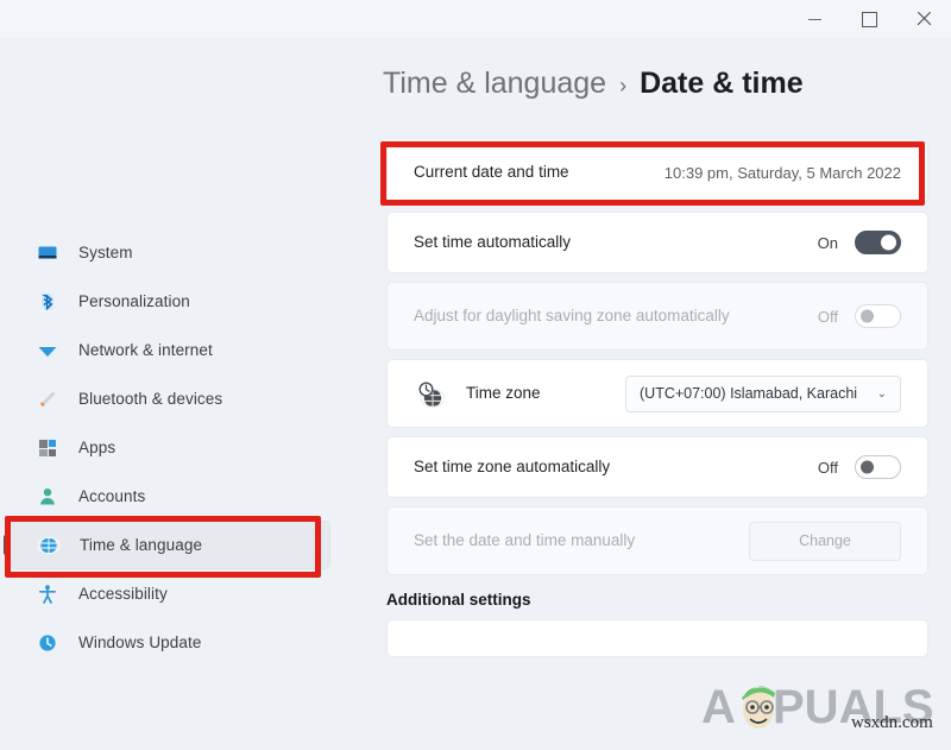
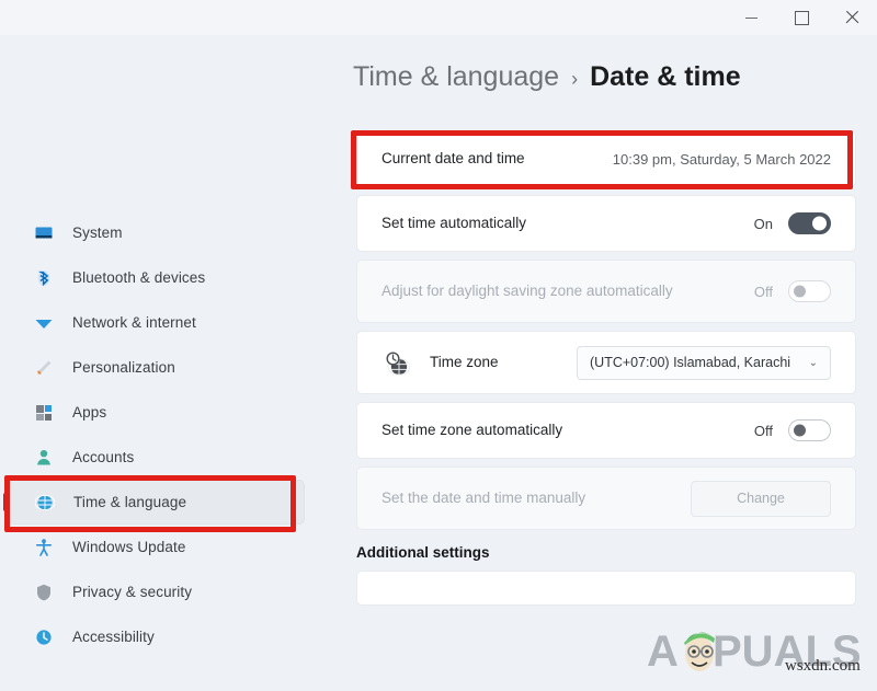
  System
- Personalization
+ Bluetooth & devices
  Network & internet
- Bluetooth & devices
+ Personalization
  Apps
  Accounts
  Time & language
- Accessibility
+ Windows Update
+ Privacy & security
- Windows Update
+ Accessibility
  Time & language
  ›
  Date & time
  Current date and time
  10:39 pm, Saturday, 5 March 2022
  Set time automatically
  On
  Adjust for daylight saving zone automatically
  Off
  Time zone
  (UTC+07:00) Islamabad, Karachi
  ⌄
  Set time zone automatically
  Off
  Set the date and time manually
  Change
  Additional settings
  A
  PUALS
  wsxdn.com
